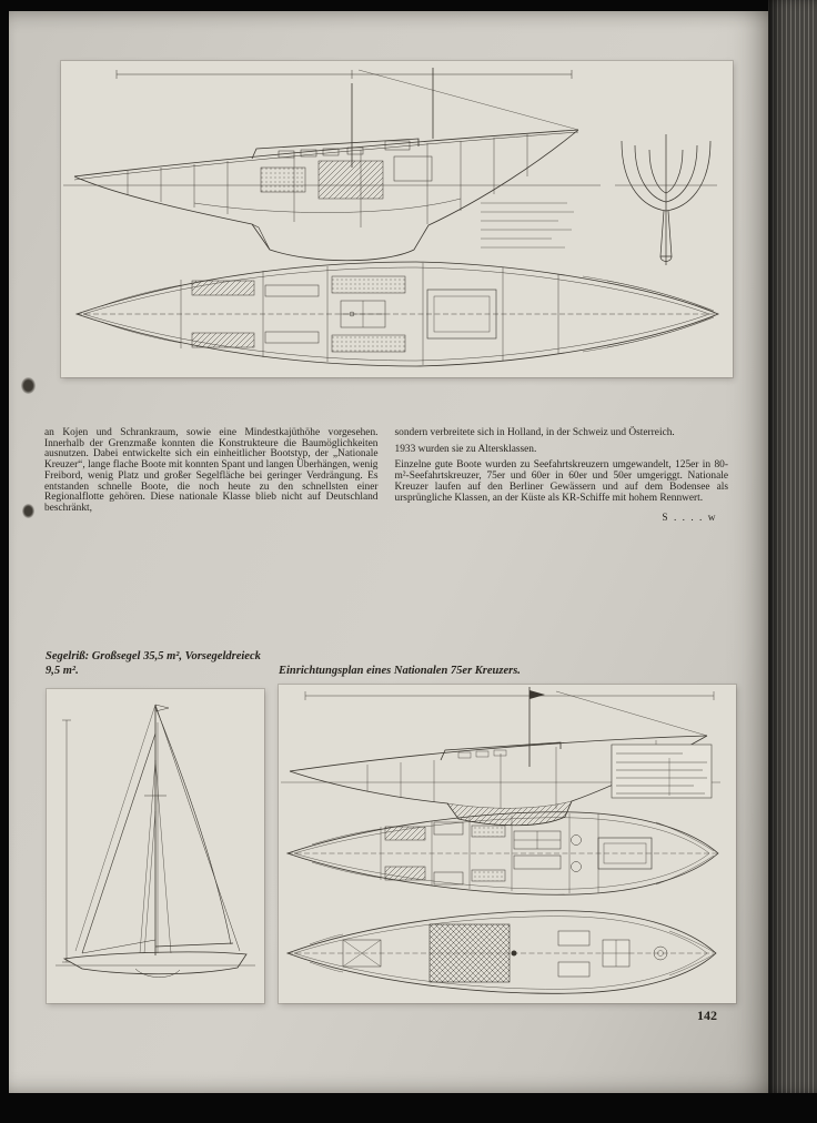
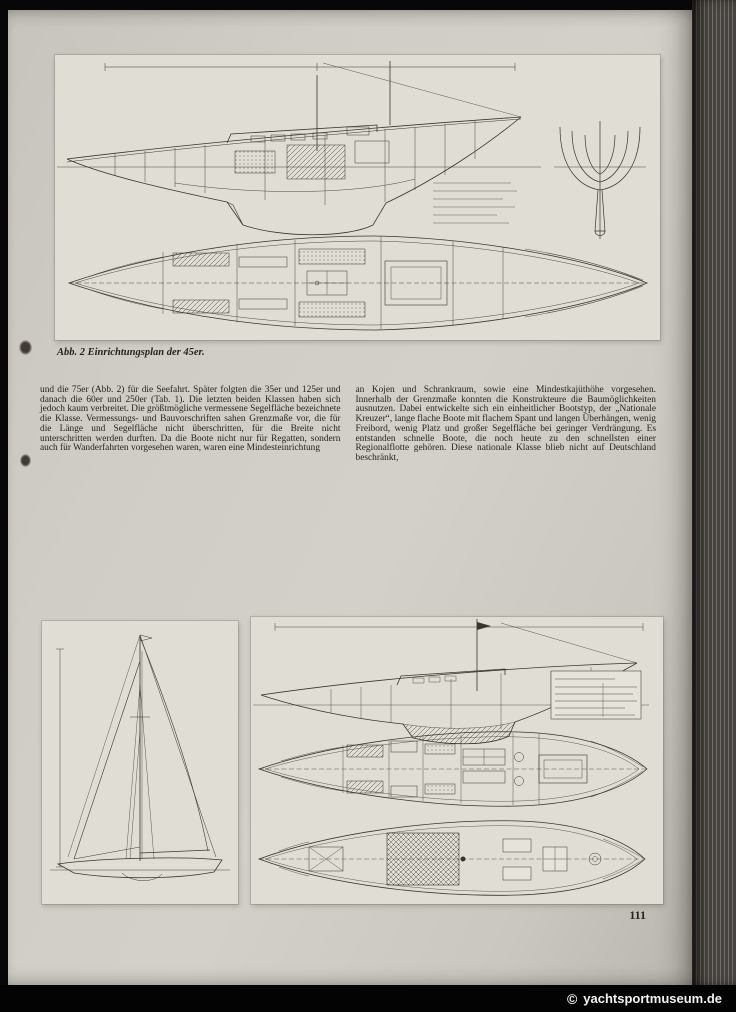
+ Abb. 2 Einrichtungsplan der 45er.
+ und die 75er (Abb. 2) für die Seefahrt. Später folgten die 35er und 125er und danach die 60er und 250er (Tab. 1). Die letzten beiden Klassen haben sich jedoch kaum verbreitet. Die größtmögliche vermessene Segelfläche bezeichnete die Klasse. Vermessungs- und Bauvorschriften sahen Grenzmaße vor, die für die Länge und Segelfläche nicht überschritten, für die Breite nicht unterschritten werden durften. Da die Boote nicht nur für Regatten, sondern auch für Wanderfahrten vorgesehen waren, waren eine Mindesteinrichtung
- an Kojen und Schrankraum, sowie eine Mindestkajüthöhe vorgesehen. Innerhalb der Grenzmaße konnten die Konstrukteure die Baumöglichkeiten ausnutzen. Dabei entwickelte sich ein einheitlicher Bootstyp, der „Nationale Kreuzer“, lange flache Boote mit konnten Spant und langen Überhängen, wenig Freibord, wenig Platz und großer Segelfläche bei geringer Verdrängung. Es entstanden schnelle Boote, die noch heute zu den schnellsten einer Regionalflotte gehören. Diese nationale Klasse blieb nicht auf Deutschland beschränkt,
+ an Kojen und Schrankraum, sowie eine Mindestkajüthöhe vorgesehen. Innerhalb der Grenzmaße konnten die Konstrukteure die Baumöglichkeiten ausnutzen. Dabei entwickelte sich ein einheitlicher Bootstyp, der „Nationale Kreuzer“, lange flache Boote mit flachem Spant und langen Überhängen, wenig Freibord, wenig Platz und großer Segelfläche bei geringer Verdrängung. Es entstanden schnelle Boote, die noch heute zu den schnellsten einer Regionalflotte gehören. Diese nationale Klasse blieb nicht auf Deutschland beschränkt,
- sondern verbreitete sich in Holland, in der Schweiz und Österreich.
- 1933 wurden sie zu Altersklassen.
- Einzelne gute Boote wurden zu Seefahrtskreuzern umgewandelt, 125er in 80-m²-Seefahrtskreuzer, 75er und 60er in 60er und 50er umgeriggt. Nationale Kreuzer laufen auf den Berliner Gewässern und auf dem Bodensee als ursprüngliche Klassen, an der Küste als KR-Schiffe mit hohem Rennwert.
- S . . . . w
- Segelriß: Großsegel 35,5 m², Vorsegeldreieck 9,5 m².
- Einrichtungsplan eines Nationalen 75er Kreuzers.
- 142
+ 111
+ ©
+ yachtsportmuseum.de
